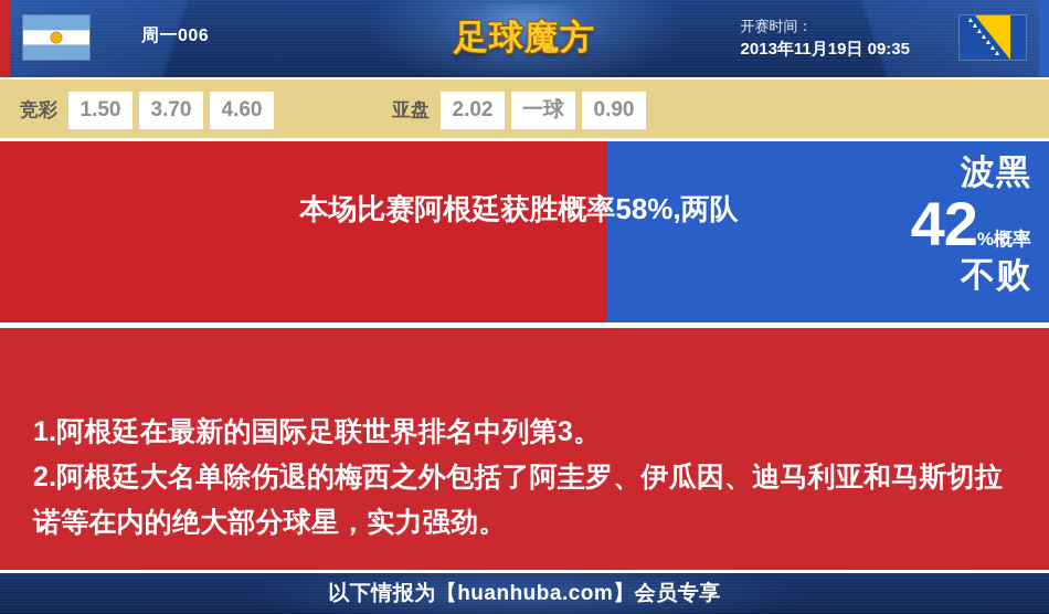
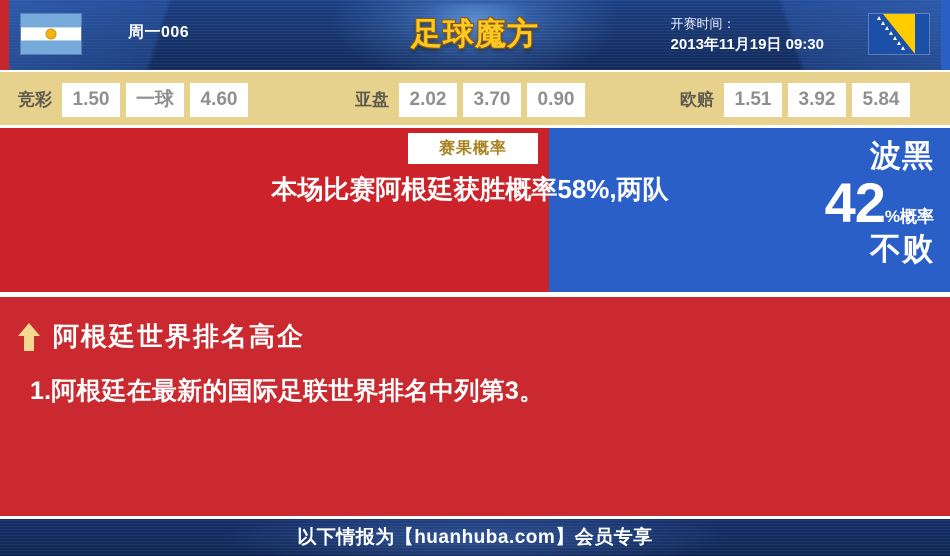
  周一006
  足球魔方
  开赛时间：
- 2013年11月19日 09:35
+ 2013年11月19日 09:30
  竞彩
  1.50
- 3.70
+ 一球
  4.60
  亚盘
  2.02
- 一球
+ 3.70
  0.90
+ 欧赔
+ 1.51
+ 3.92
+ 5.84
+ 赛果概率
  波黑
  42%概率
  不败
  本场比赛阿根廷获胜概率58%,两队
+ 阿根廷世界排名高企
  1.阿根廷在最新的国际足联世界排名中列第3。
- 2.阿根廷大名单除伤退的梅西之外包括了阿圭罗、伊瓜因、迪马利亚和马斯切拉诺等在内的绝大部分球星，实力强劲。
  以下情报为【huanhuba.com】会员专享
